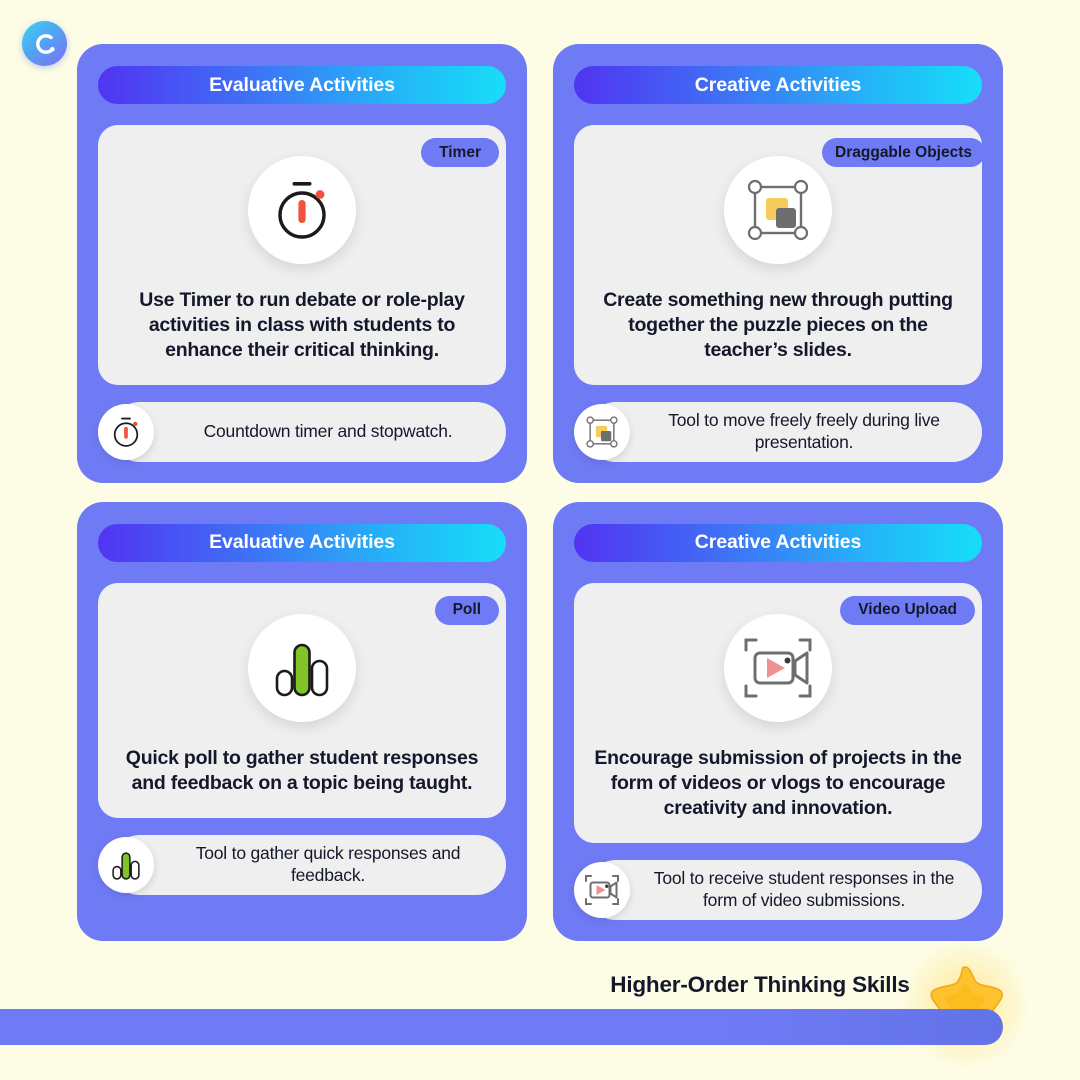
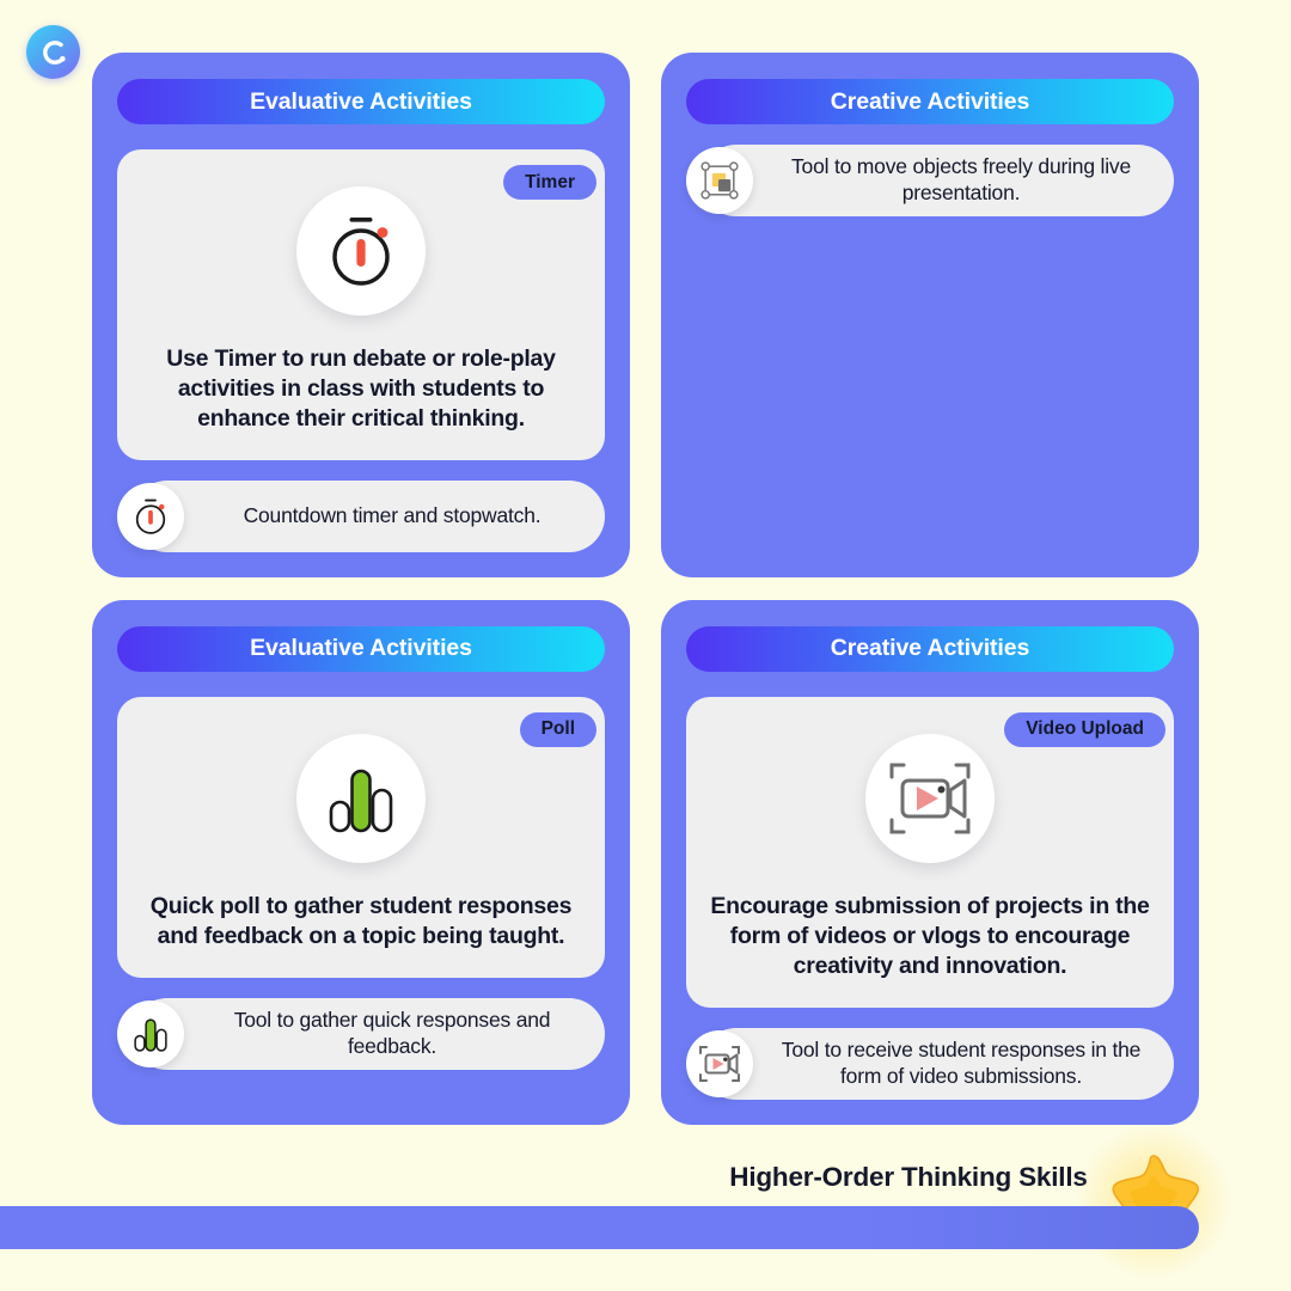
  Evaluative Activities
  Timer
  Use Timer to run debate or role-play activities in class with students to enhance their critical thinking.
  Countdown timer and stopwatch.
  Creative Activities
- Draggable Objects
- Create something new through putting together the puzzle pieces on the teacher’s slides.
- Tool to move freely freely during live presentation.
+ Tool to move objects freely during live presentation.
  Evaluative Activities
  Poll
  Quick poll to gather student responses and feedback on a topic being taught.
  Tool to gather quick responses and feedback.
  Creative Activities
  Video Upload
  Encourage submission of projects in the form of videos or vlogs to encourage creativity and innovation.
  Tool to receive student responses in the form of video submissions.
  Higher-Order Thinking Skill
